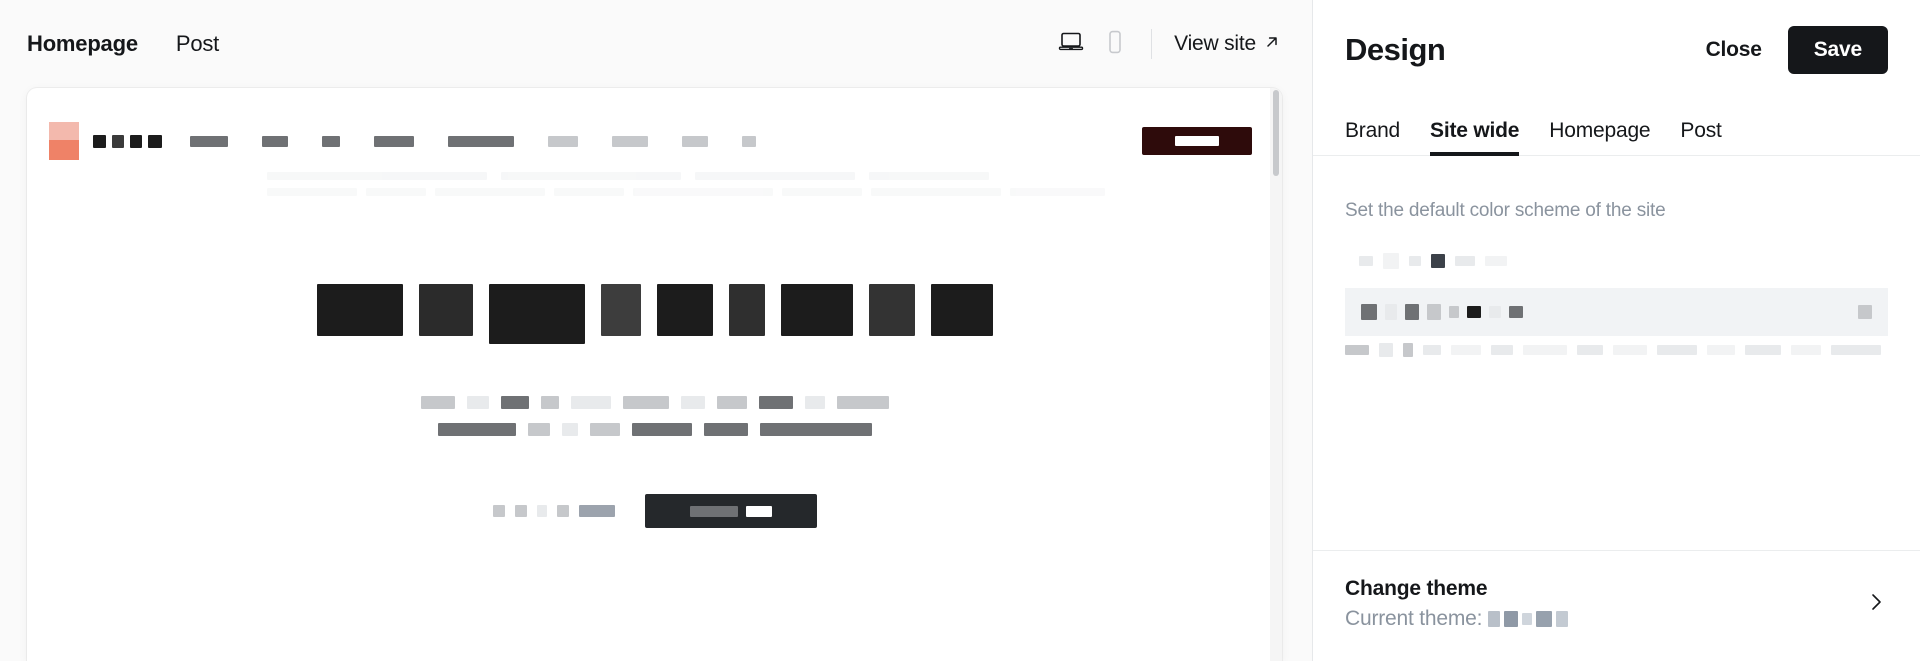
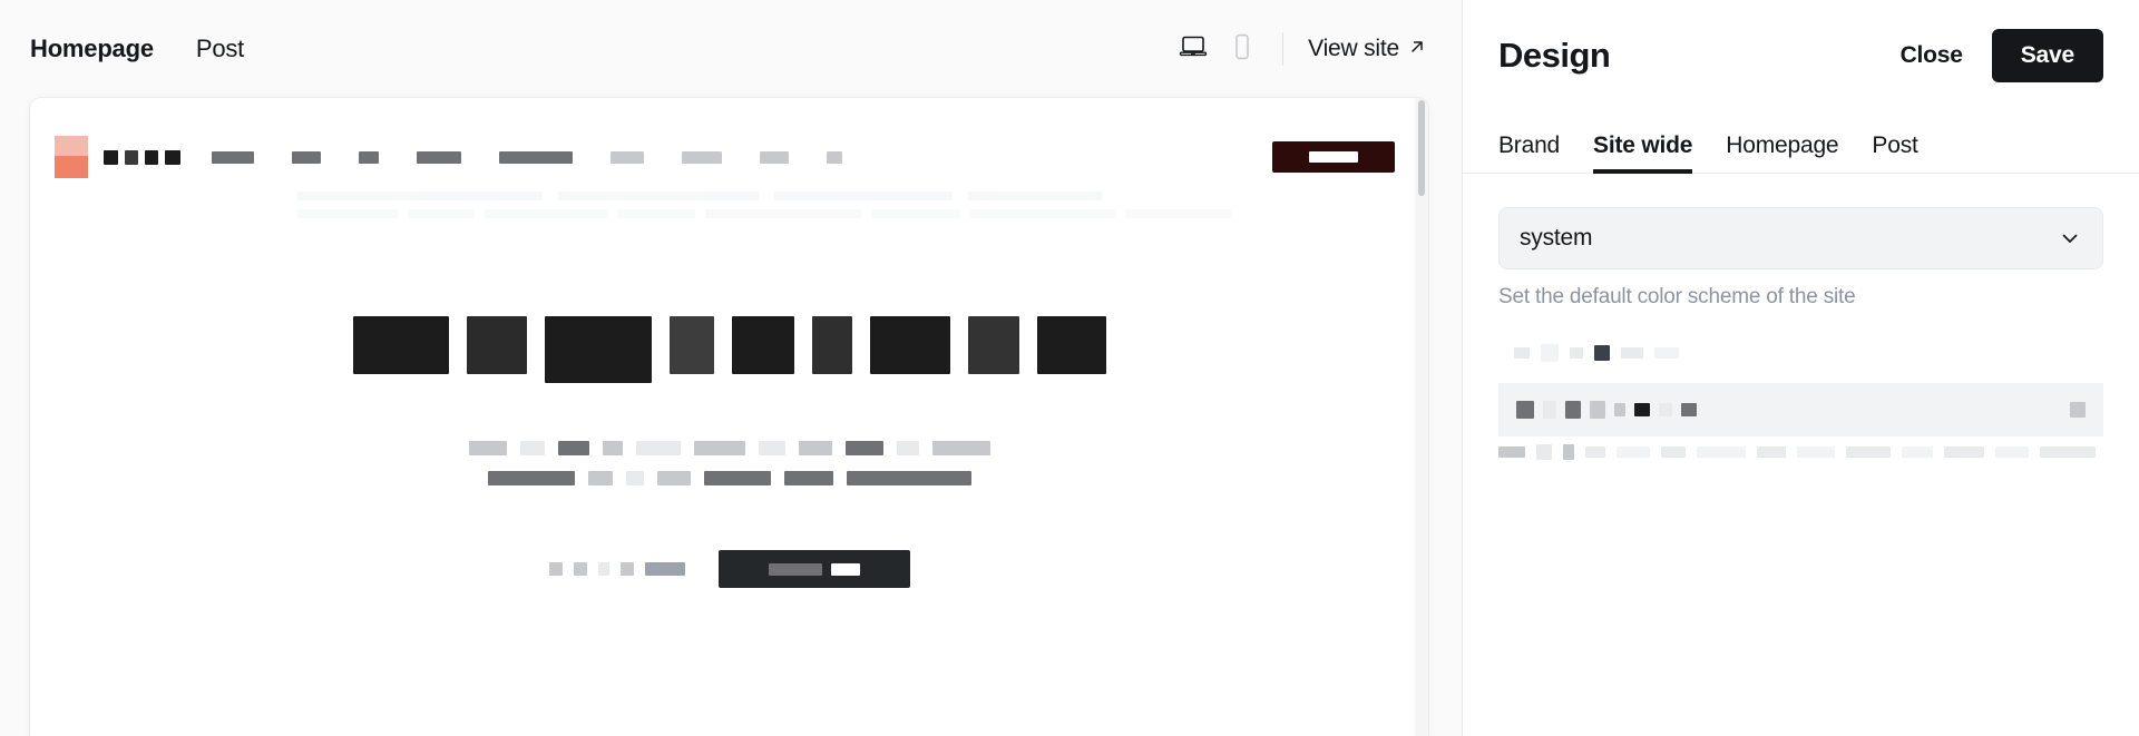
  Homepage
  Post
  View site
  Design
  Close
  Save
  Brand
  Site wide
  Homepage
  Post
+ system
  Set the default color scheme of the site
- Change theme
- Current theme:
